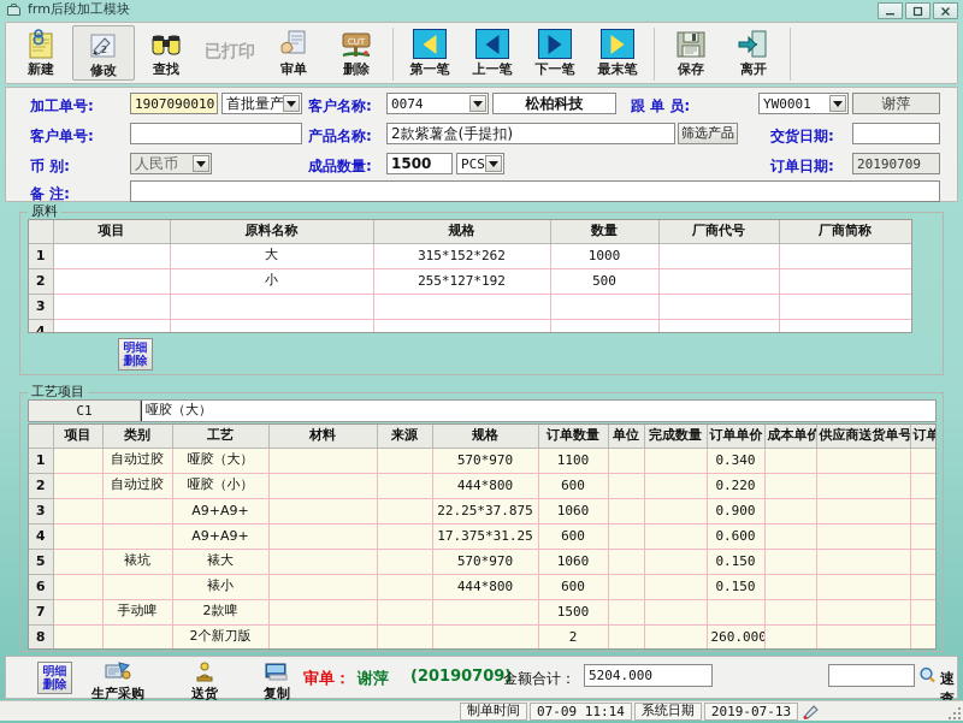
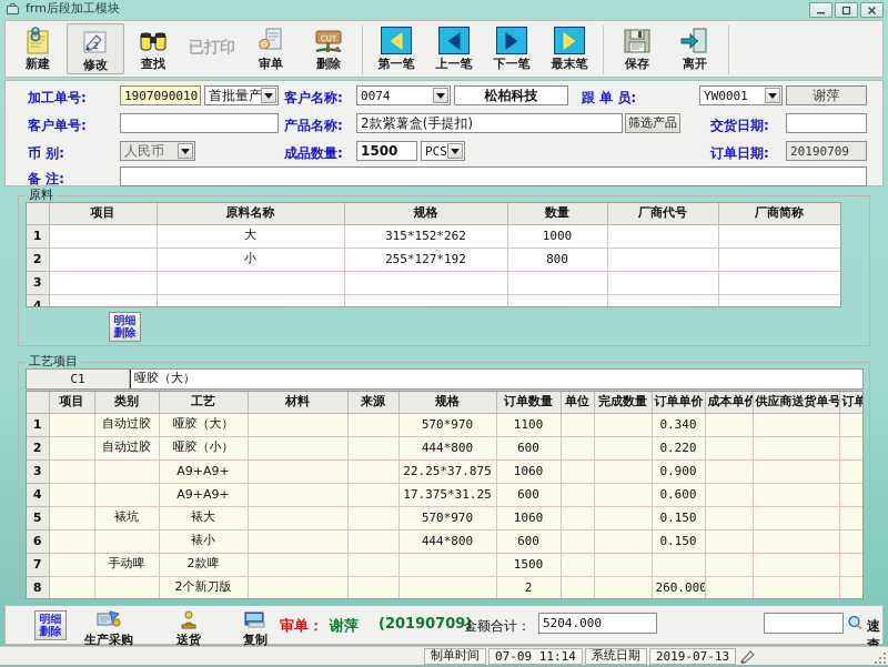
  frm后段加工模块
  新建
  2
  修改
  查找
  已打印
  审单
  CUT
  删除
  第一笔
  上一笔
  下一笔
  最末笔
  保存
  离开
  加工单号:
  1907090010
  首批量产
  客户名称:
  0074
  松柏科技
  跟 单 员:
  YW0001
  谢萍
  客户单号:
  产品名称:
  2款紫薯盒(手提扣)
  筛选产品
  交货日期:
  币 别:
  人民币
  成品数量:
  1500
  PCS
  订单日期:
  20190709
  备 注:
  原料
  	项目	原料名称	规格	数量	厂商代号	厂商简称
  1		大	315*152*262	1000
- 2		小	255*127*192	500
+ 2		小	255*127*192	800
  3
  4
  明细
  删除
  工艺项目
  C1
  哑胶（大）
  	项目	类别	工艺	材料	来源	规格	订单数量	单位	完成数量	订单单价	成本单价	供应商送货单号	订单
  1		自动过胶	哑胶（大）			570*970	1100			0.340
  2		自动过胶	哑胶（小）			444*800	600			0.220
  3			A9+A9+			22.25*37.875	1060			0.900
  4			A9+A9+			17.375*31.25	600			0.600
  5		裱坑	裱大			570*970	1060			0.150
  6			裱小			444*800	600			0.150
  7		手动啤	2款啤				1500
  8			2个新刀版				2			260.000
  明细
  删除
  生产采购
  送货
  复制
  审单：
  谢萍
  (20190709)
  金额合计：
  5204.000
  速查
  制单时间
  07-09 11:14
  系统日期
  2019-07-13
